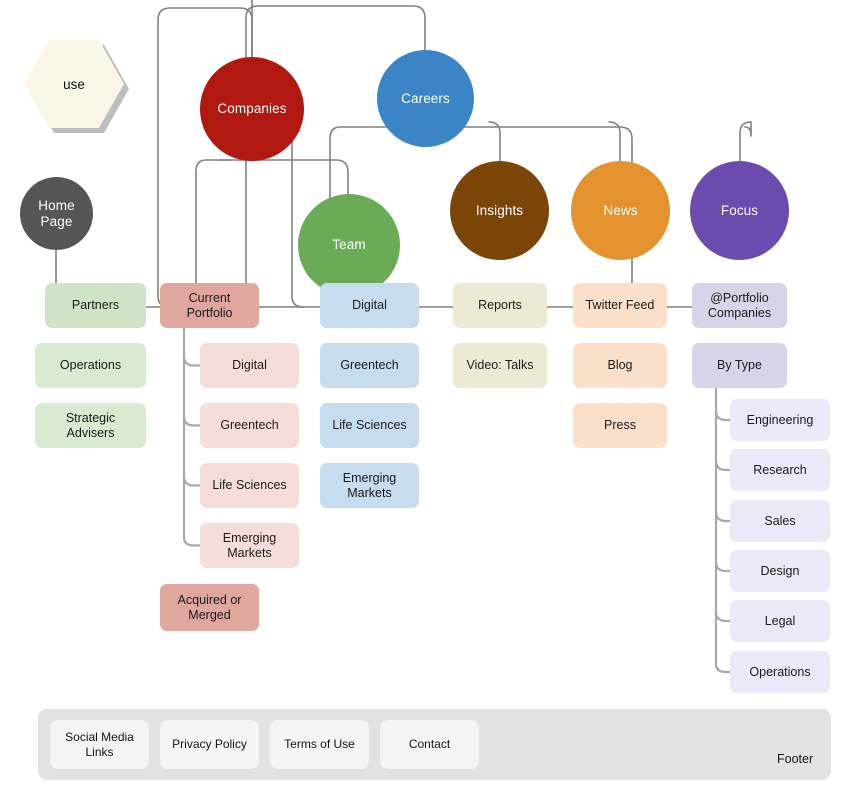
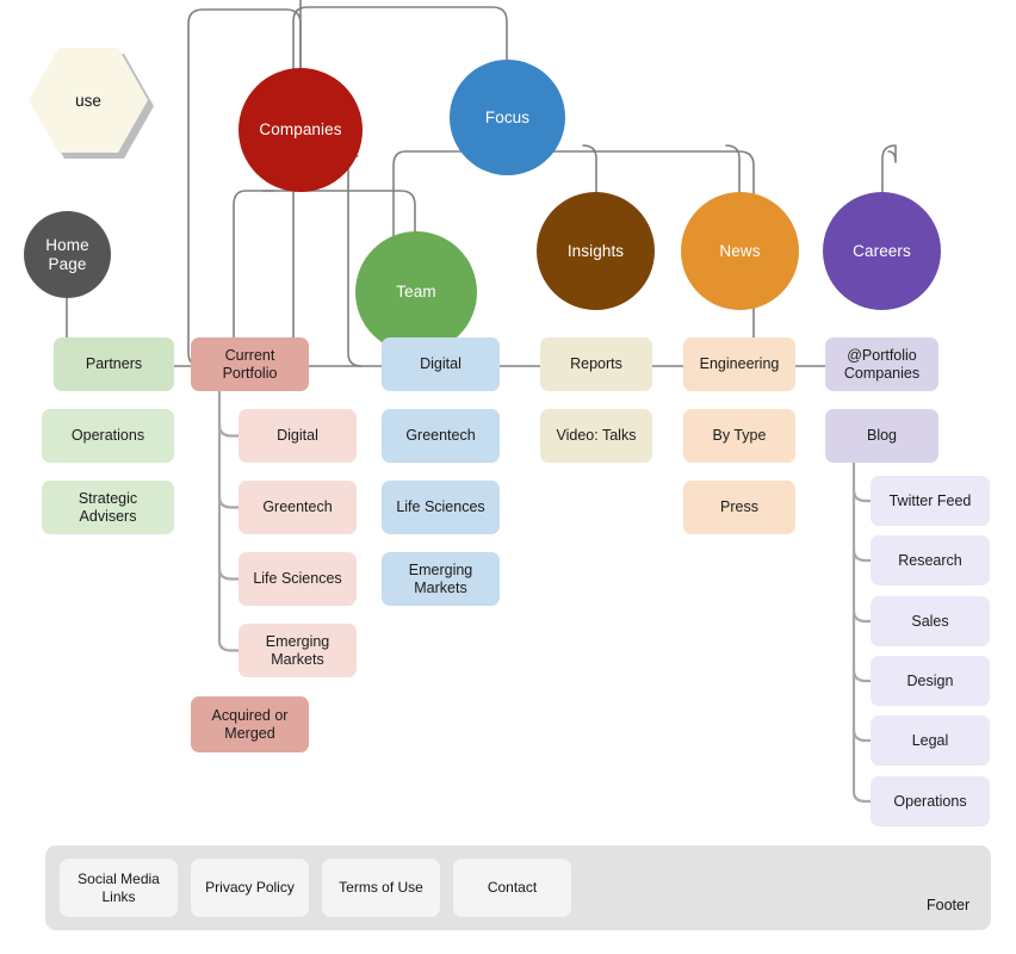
  use
  Home
  Page
  Companies
- Careers
+ Focus
  Team
  Insights
  News
- Focus
+ Careers
  Partners
  Operations
  Strategic
  Advisers
  Current
  Portfolio
  Digital
  Greentech
  Life Sciences
  Emerging
  Markets
  Acquired or
  Merged
  Digital
  Greentech
  Life Sciences
  Emerging
  Markets
  Reports
  Video: Talks
- Twitter Feed
+ Engineering
- Blog
+ By Type
  Press
  @Portfolio
  Companies
- By Type
+ Blog
- Engineering
+ Twitter Feed
  Research
  Sales
  Design
  Legal
  Operations
  Social Media
  Links
  Privacy Policy
  Terms of Use
  Contact
  Footer
